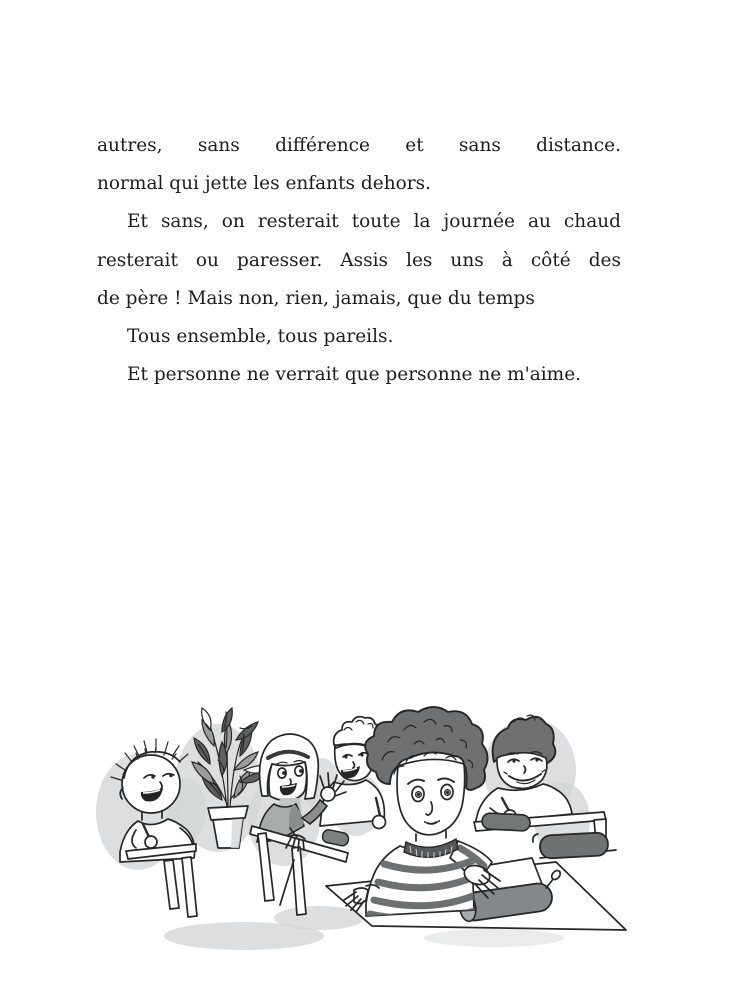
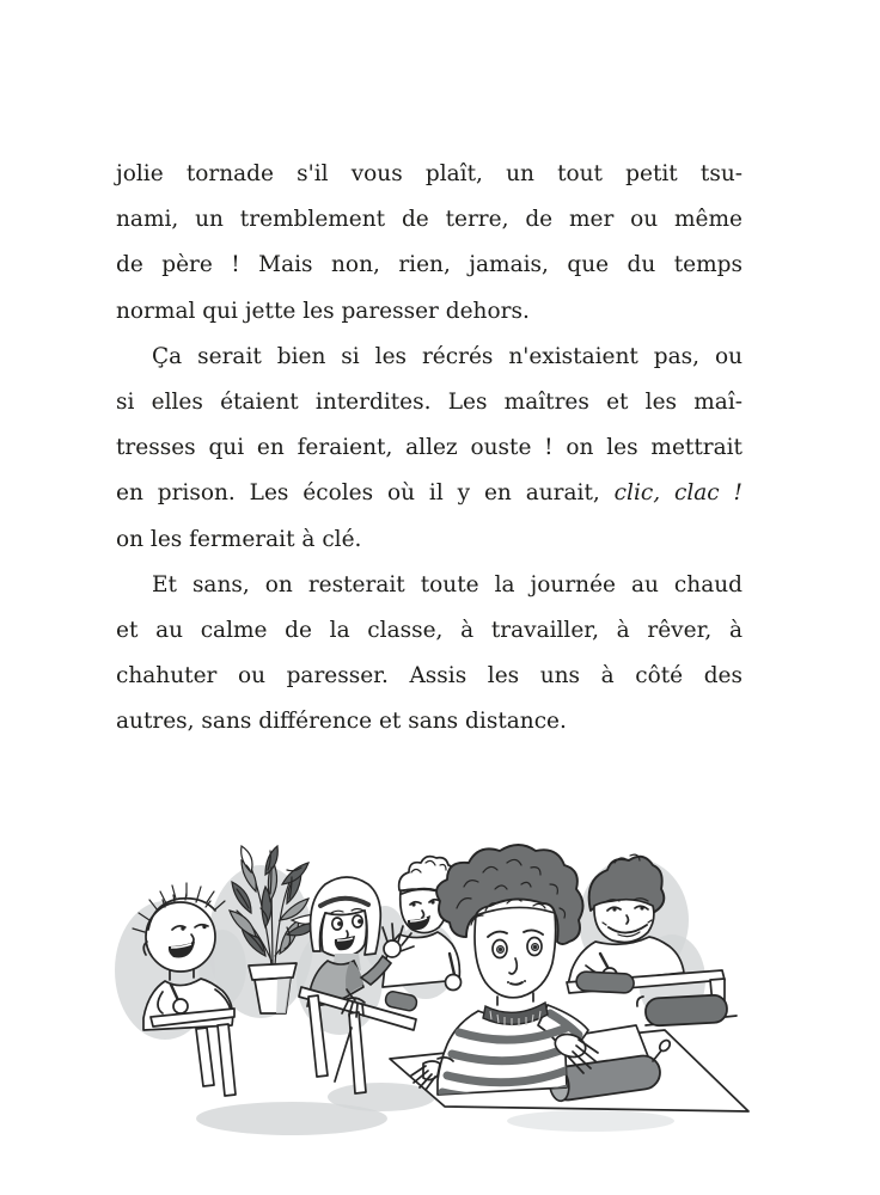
+ jolie tornade s'il vous plaît, un tout petit tsu-
+ nami, un tremblement de terre, de mer ou même
- autres, sans différence et sans distance.
+ de père ! Mais non, rien, jamais, que du temps
- normal qui jette les enfants dehors.
+ normal qui jette les paresser dehors.
+ Ça serait bien si les récrés n'existaient pas, ou
+ si elles étaient interdites. Les maîtres et les maî-
+ tresses qui en feraient, allez ouste ! on les mettrait
+ en prison. Les écoles où il y en aurait, clic, clac !
+ on les fermerait à clé.
  Et sans, on resterait toute la journée au chaud
+ et au calme de la classe, à travailler, à rêver, à
- resterait ou paresser. Assis les uns à côté des
+ chahuter ou paresser. Assis les uns à côté des
- de père ! Mais non, rien, jamais, que du temps
+ autres, sans différence et sans distance.
- Tous ensemble, tous pareils.
- Et personne ne verrait que personne ne m'aime.
